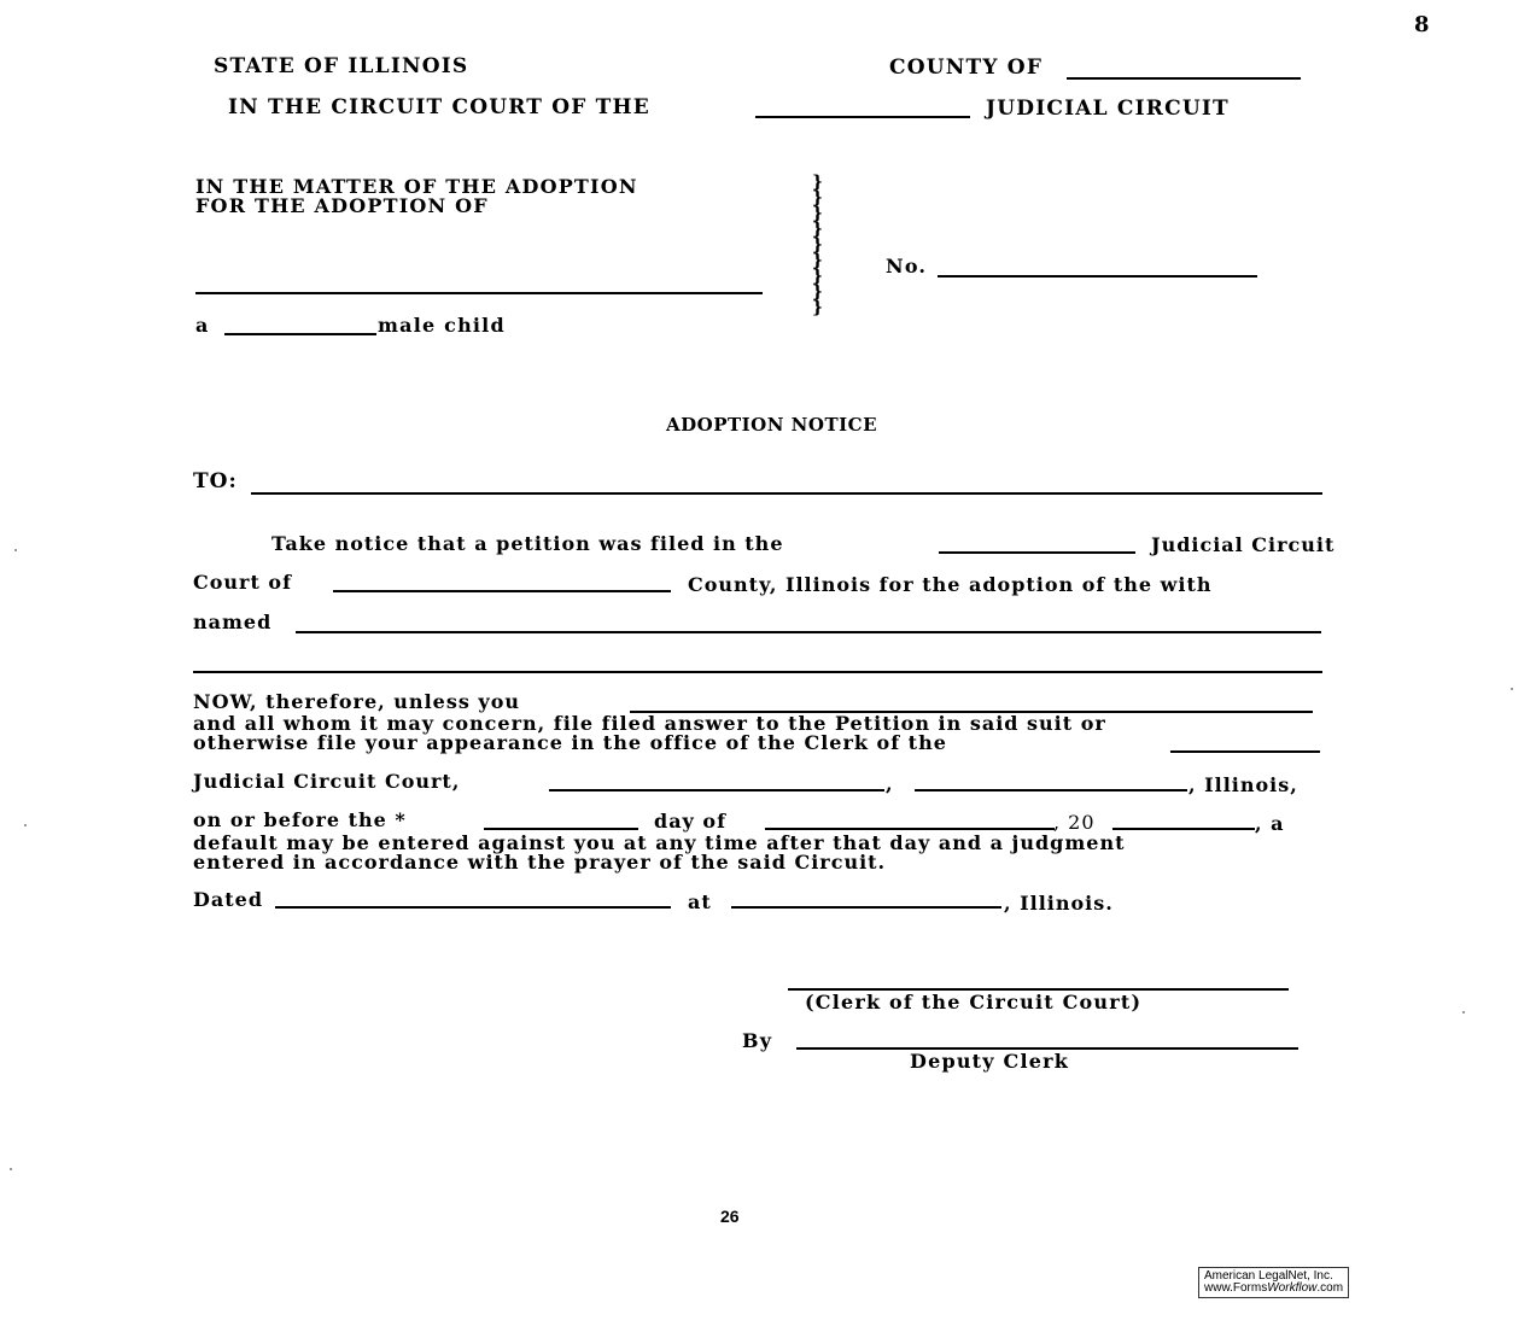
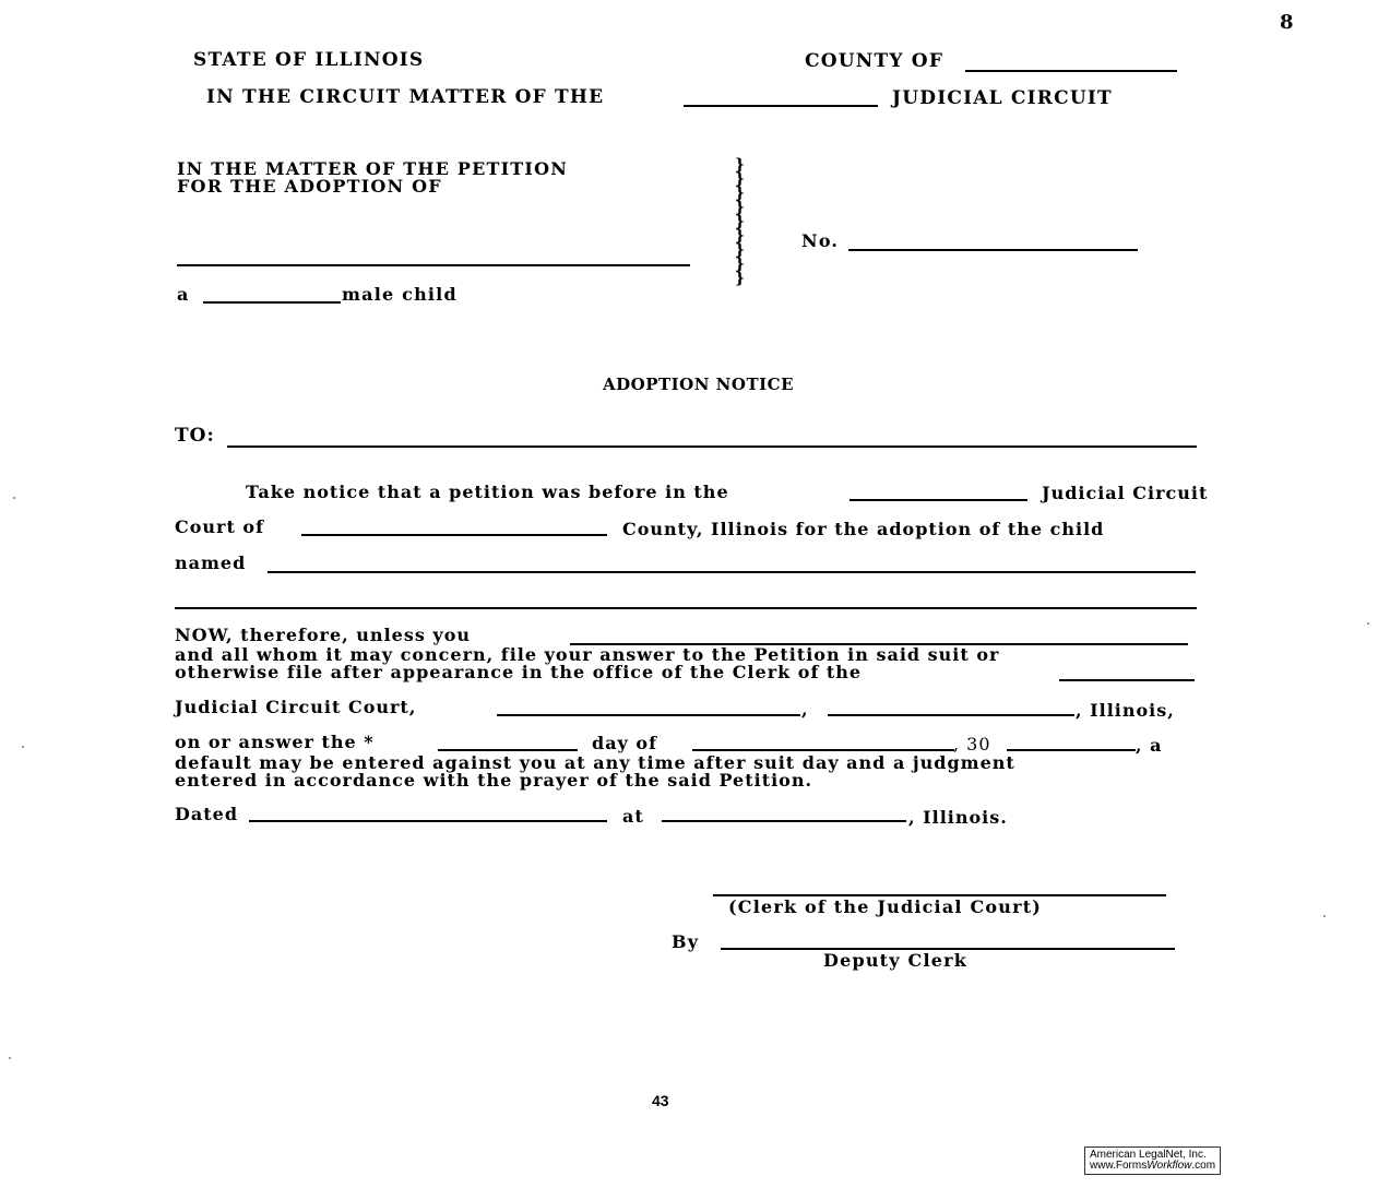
  8
  STATE OF ILLINOIS
  COUNTY OF
- IN THE CIRCUIT COURT OF THE
+ IN THE CIRCUIT MATTER OF THE
  JUDICIAL CIRCUIT
- IN THE MATTER OF THE ADOPTION
+ IN THE MATTER OF THE PETITION
  FOR THE ADOPTION OF
  a
  male child
  }
  }
  }
  }
  }
  }
  }
  }
  }
  No.
  ADOPTION NOTICE
  TO:
- Take notice that a petition was filed in the
+ Take notice that a petition was before in the
  Judicial Circuit
  Court of
- County, Illinois for the adoption of the with
+ County, Illinois for the adoption of the child
  named
  NOW, therefore, unless you
- and all whom it may concern, file filed answer to the Petition in said suit or
+ and all whom it may concern, file your answer to the Petition in said suit or
- otherwise file your appearance in the office of the Clerk of the
+ otherwise file after appearance in the office of the Clerk of the
  Judicial Circuit Court,
  ,
  , Illinois,
- on or before the *
+ on or answer the *
  day of
- , 20
+ , 30
  , a
- default may be entered against you at any time after that day and a judgment
+ default may be entered against you at any time after suit day and a judgment
- entered in accordance with the prayer of the said Circuit.
+ entered in accordance with the prayer of the said Petition.
  Dated
  at
  , Illinois.
- (Clerk of the Circuit Court)
+ (Clerk of the Judicial Court)
  By
  Deputy Clerk
- 26
+ 43
  American LegalNet, Inc.
  www.FormsWorkflow.com
